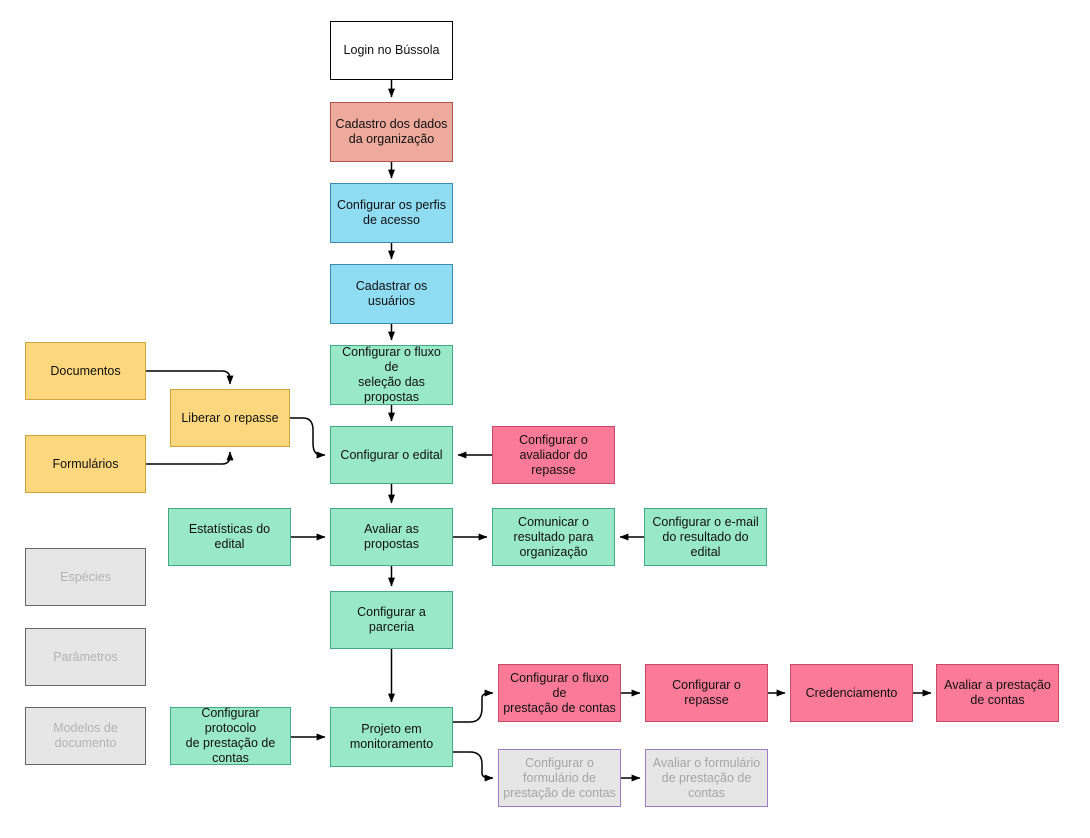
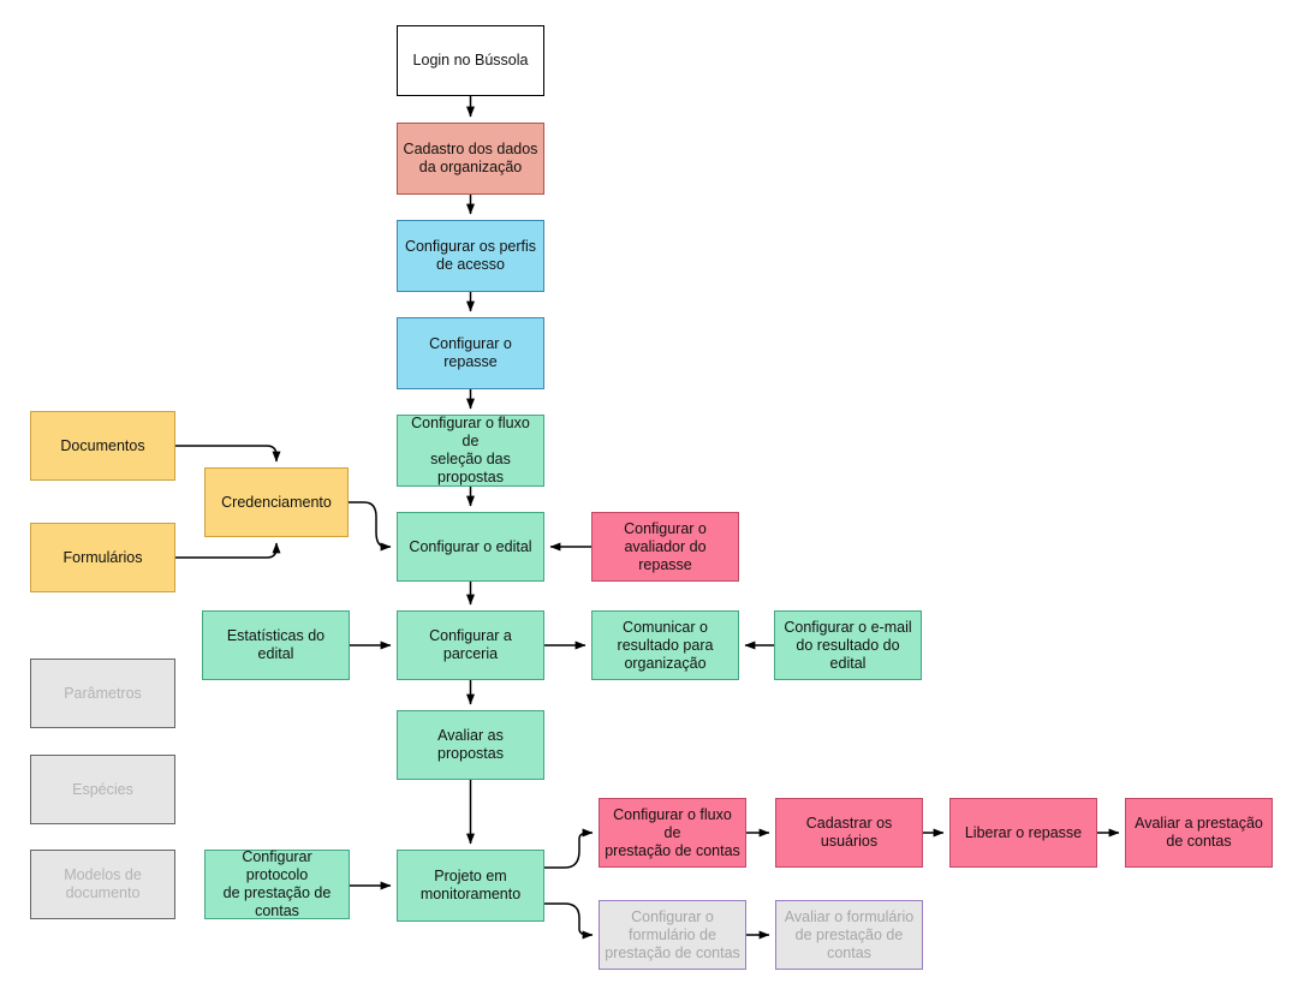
  Login no Bússola
  Cadastro dos dados
  da organização
  Configurar os perfis
  de acesso
- Cadastrar os usuários
+ Configurar o repasse
  Configurar o fluxo de
  seleção das
  propostas
  Documentos
  Formulários
- Liberar o repasse
+ Credenciamento
  Configurar o edital
  Configurar o
  avaliador do repasse
  Estatísticas do edital
- Avaliar as propostas
+ Configurar a parceria
  Comunicar o
  resultado para
  organização
  Configurar o e-mail
  do resultado do edital
- Espécies
+ Parâmetros
- Configurar a parceria
+ Avaliar as propostas
- Parâmetros
+ Espécies
  Configurar o fluxo de
  prestação de contas
- Configurar o repasse
+ Cadastrar os usuários
- Credenciamento
+ Liberar o repasse
  Avaliar a prestação
  de contas
  Modelos de
  documento
  Configurar protocolo
  de prestação de
  contas
  Projeto em
  monitoramento
  Configurar o
  formulário de
  prestação de contas
  Avaliar o formulário
  de prestação de
  contas
